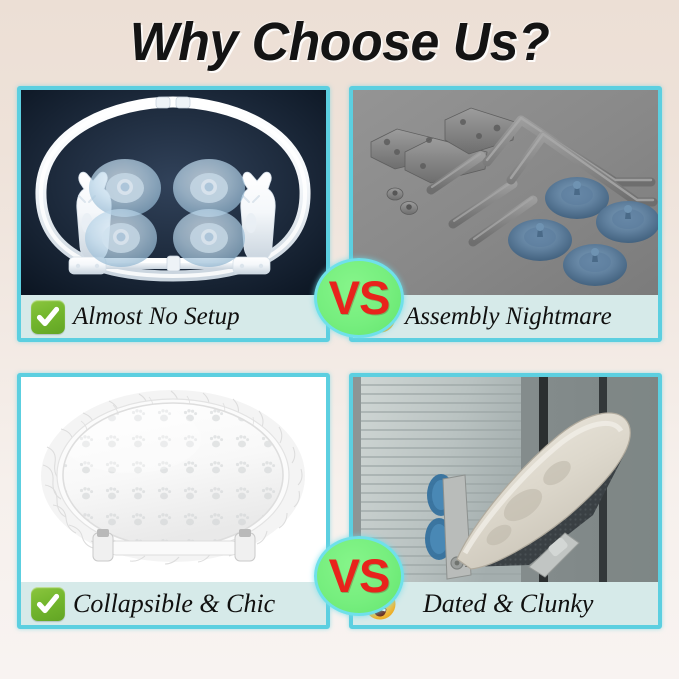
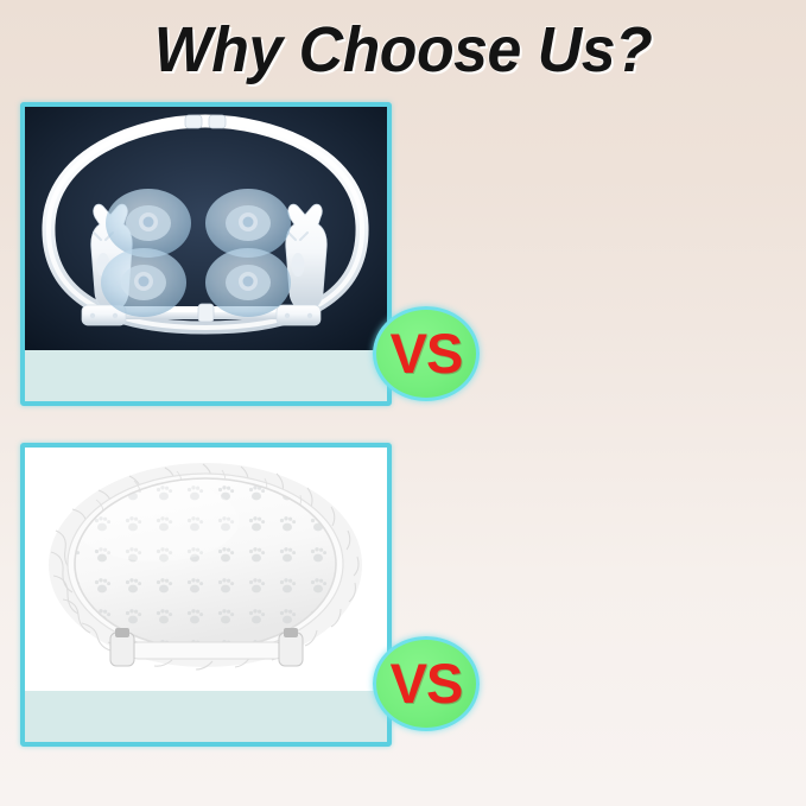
  Why Choose Us?
- Almost No Setup
- Assembly Nightmare
- Collapsible & Chic
- Dated & Clunky
  VS
  VS
